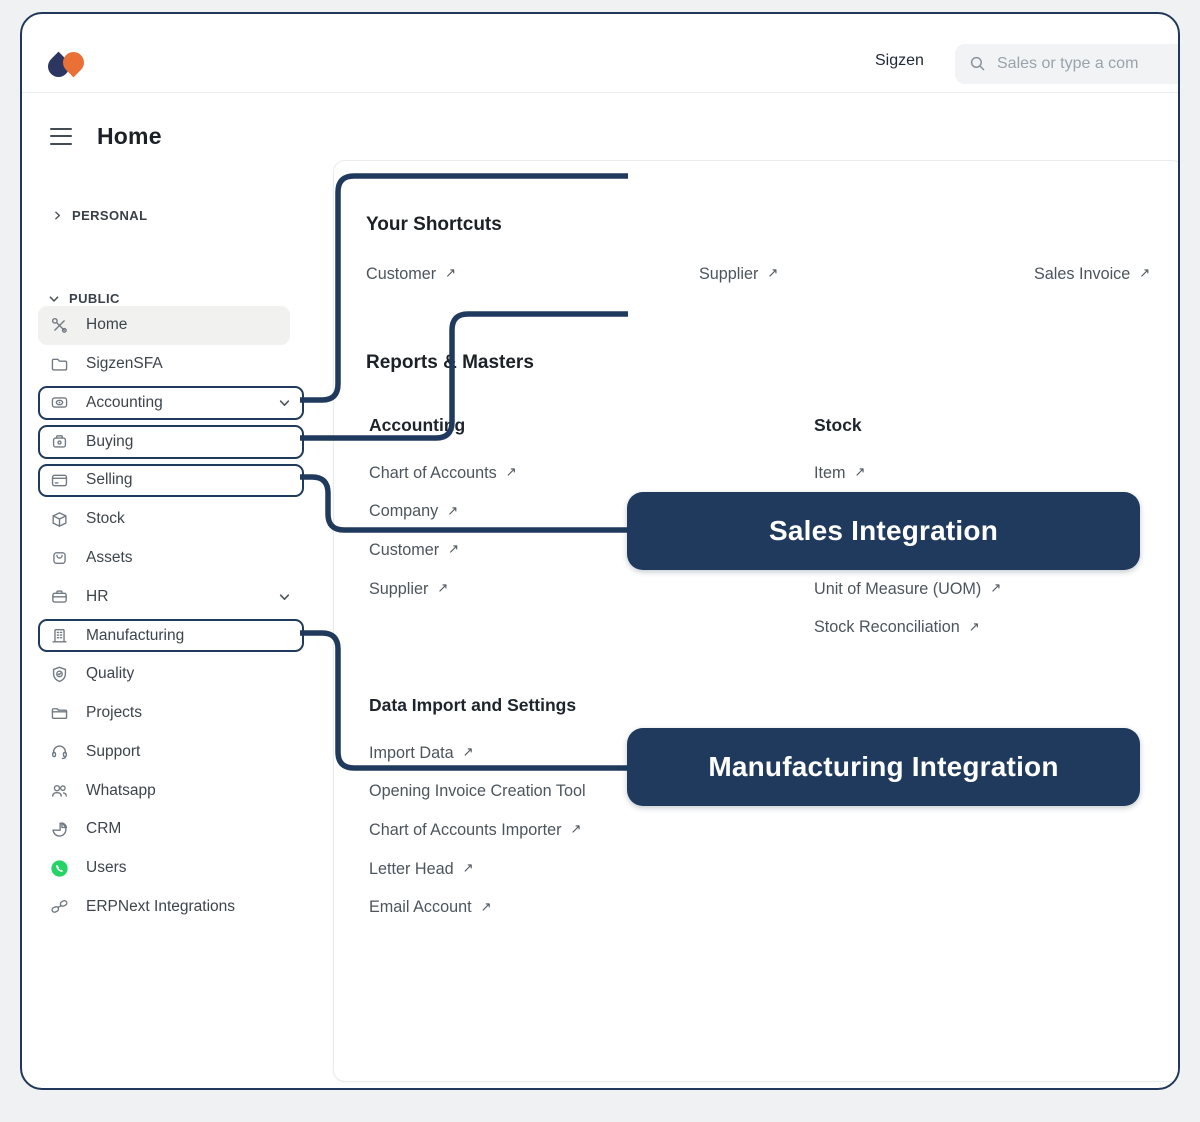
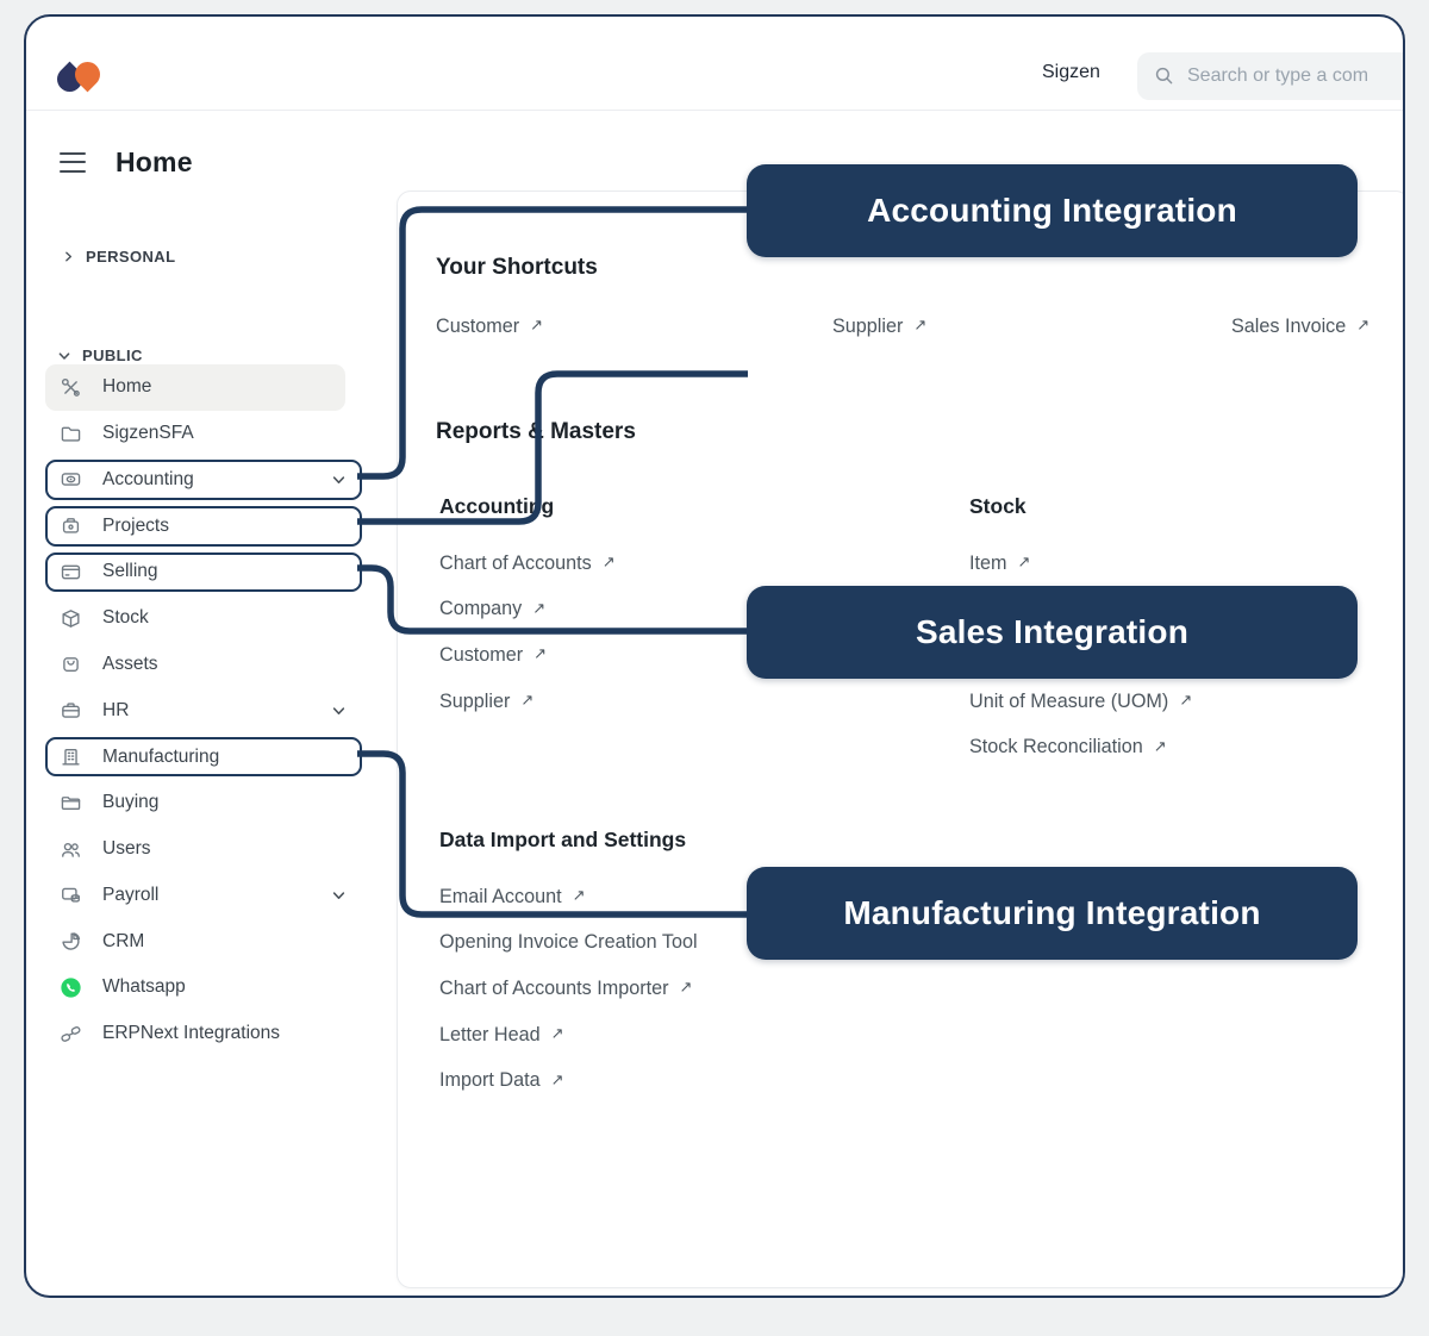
  Sigzen
- Sales or type a com
+ Search or type a com
  Home
  PERSONAL
  PUBLIC
  Home
  SigzenSFA
  Accounting
- Buying
+ Projects
  Selling
  Stock
  Assets
  HR
  Manufacturing
- Quality
- Projects
+ Buying
- Support
- Whatsapp
+ Users
+ Payroll
  CRM
- Users
+ Whatsapp
  ERPNext Integrations
  Your Shortcuts
  Customer
  ↗
  Supplier
  ↗
  Sales Invoice
  ↗
  Reports Masters
  Accountig
  Chart of Accounts
  ↗
  Company
  ↗
  Customer
  ↗
  Supplier
  ↗
  Stock
  Item
  ↗
  Unit of Measure (UOM)
  ↗
  Stock Reconciliation
  ↗
  Data Import and Settings
- Import Data
+ Email Account
  ↗
  Opening Invoice Creation Tool
  Chart of Accounts Importer
  ↗
  Letter Head
  ↗
- Email Account
+ Import Data
  ↗
+ Accounting Integration
  Sales Integration
  Manufacturing Integration
